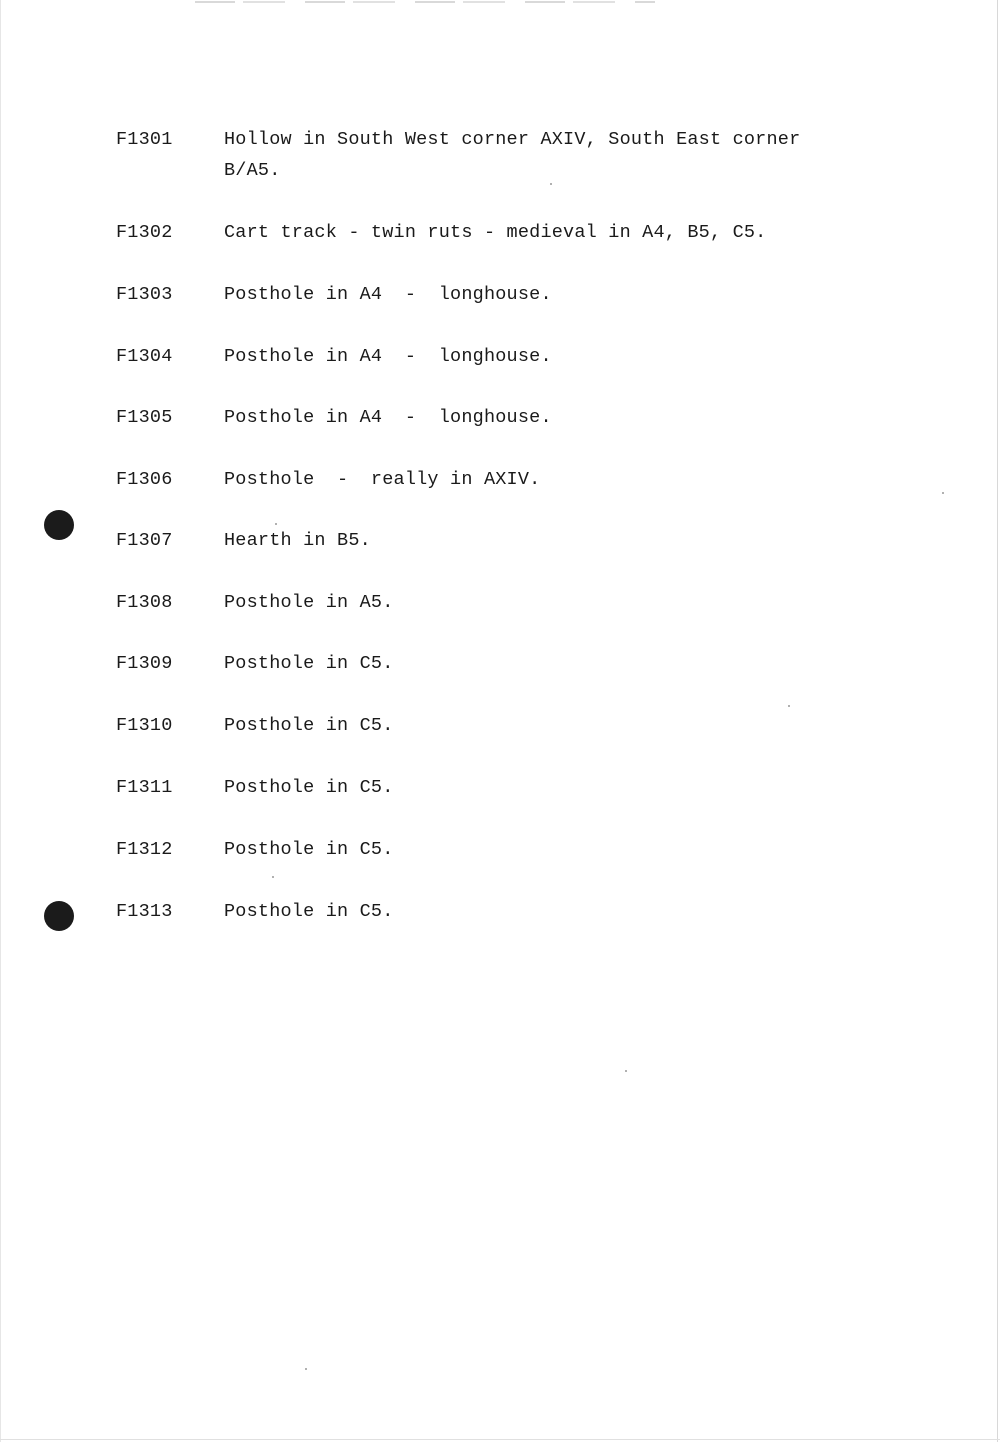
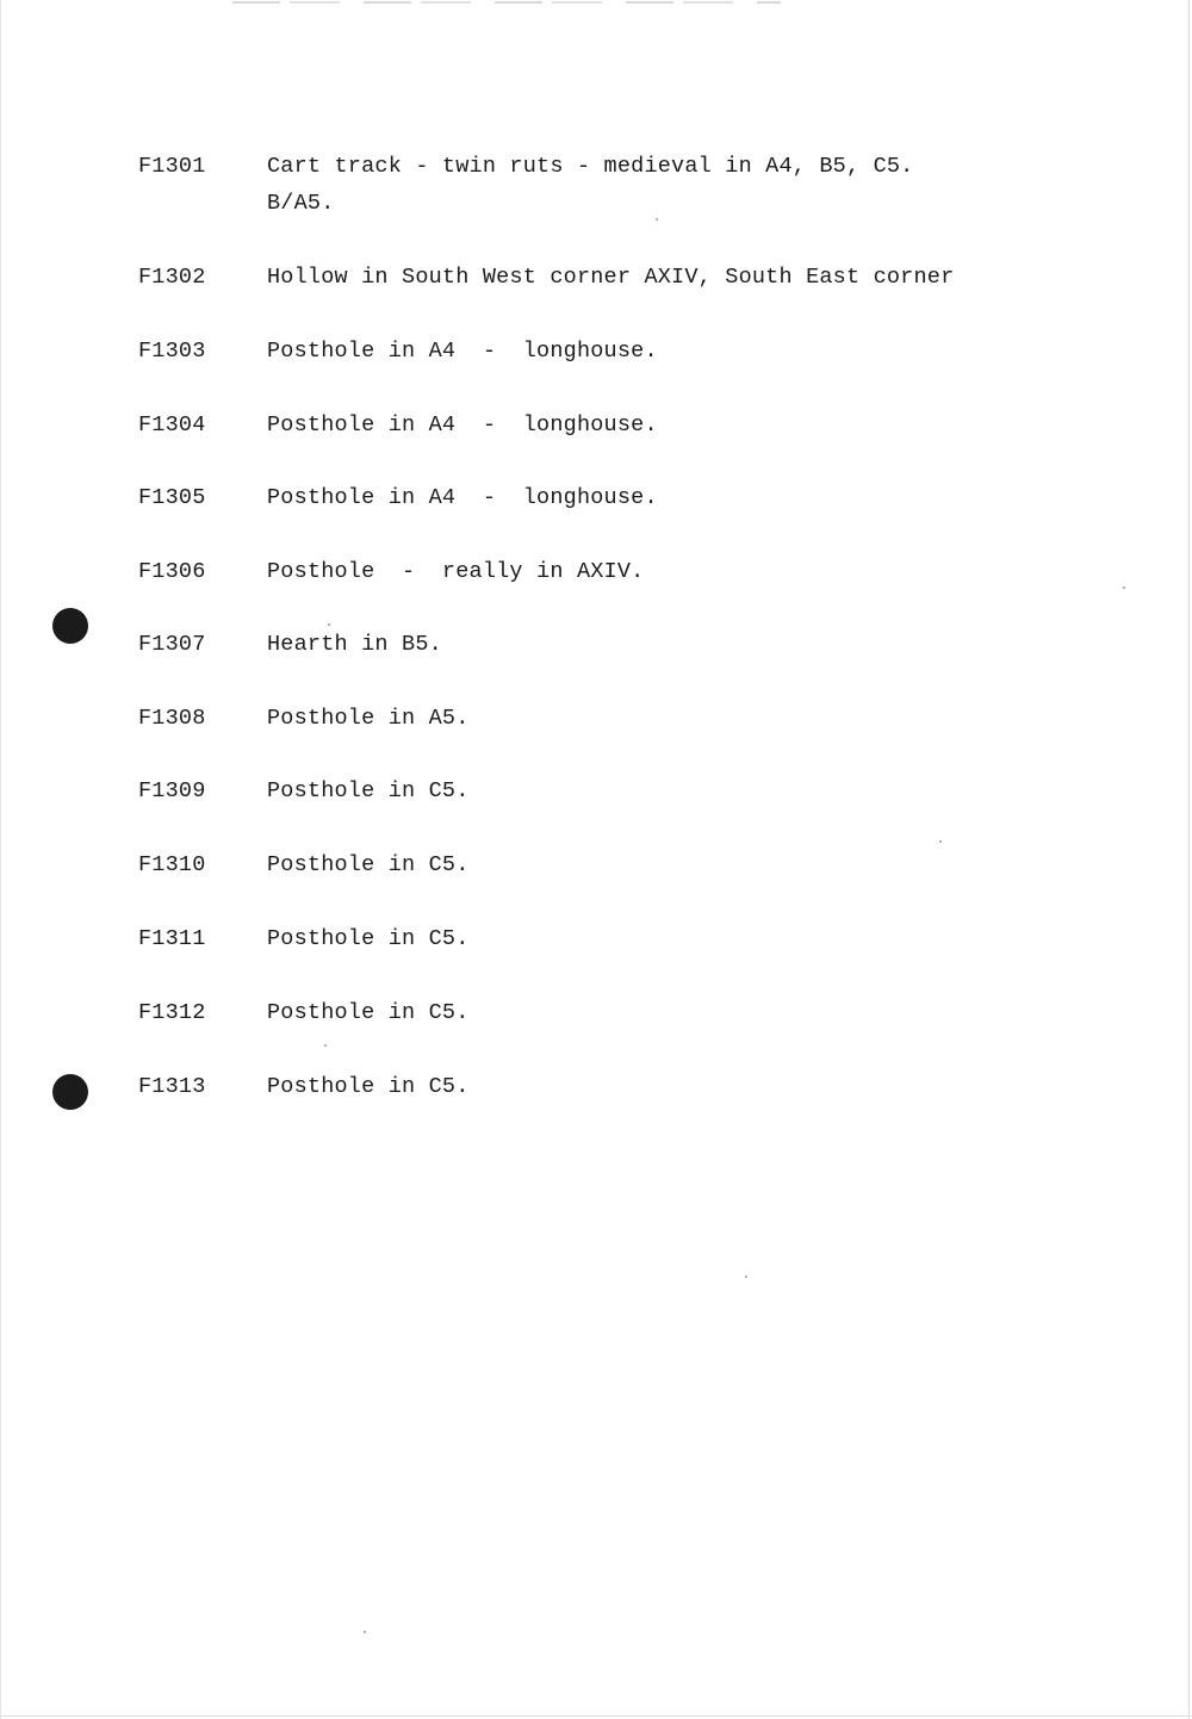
  F1301
- Hollow in South West corner AXIV, South East corner B/A5.
+ Cart track - twin ruts - medieval in A4, B5, C5. B/A5.
  F1302
- Cart track - twin ruts - medieval in A4, B5, C5.
+ Hollow in South West corner AXIV, South East corner
  F1303
  Posthole in A4 - longhouse.
  F1304
  Posthole in A4 - longhouse.
  F1305
  Posthole in A4 - longhouse.
  F1306
  Posthole - really in AXIV.
  F1307
  Hearth in B5.
  F1308
  Posthole in A5.
  F1309
  Posthole in C5.
  F1310
  Posthole in C5.
  F1311
  Posthole in C5.
  F1312
  Posthole in C5.
  F1313
  Posthole in C5.
